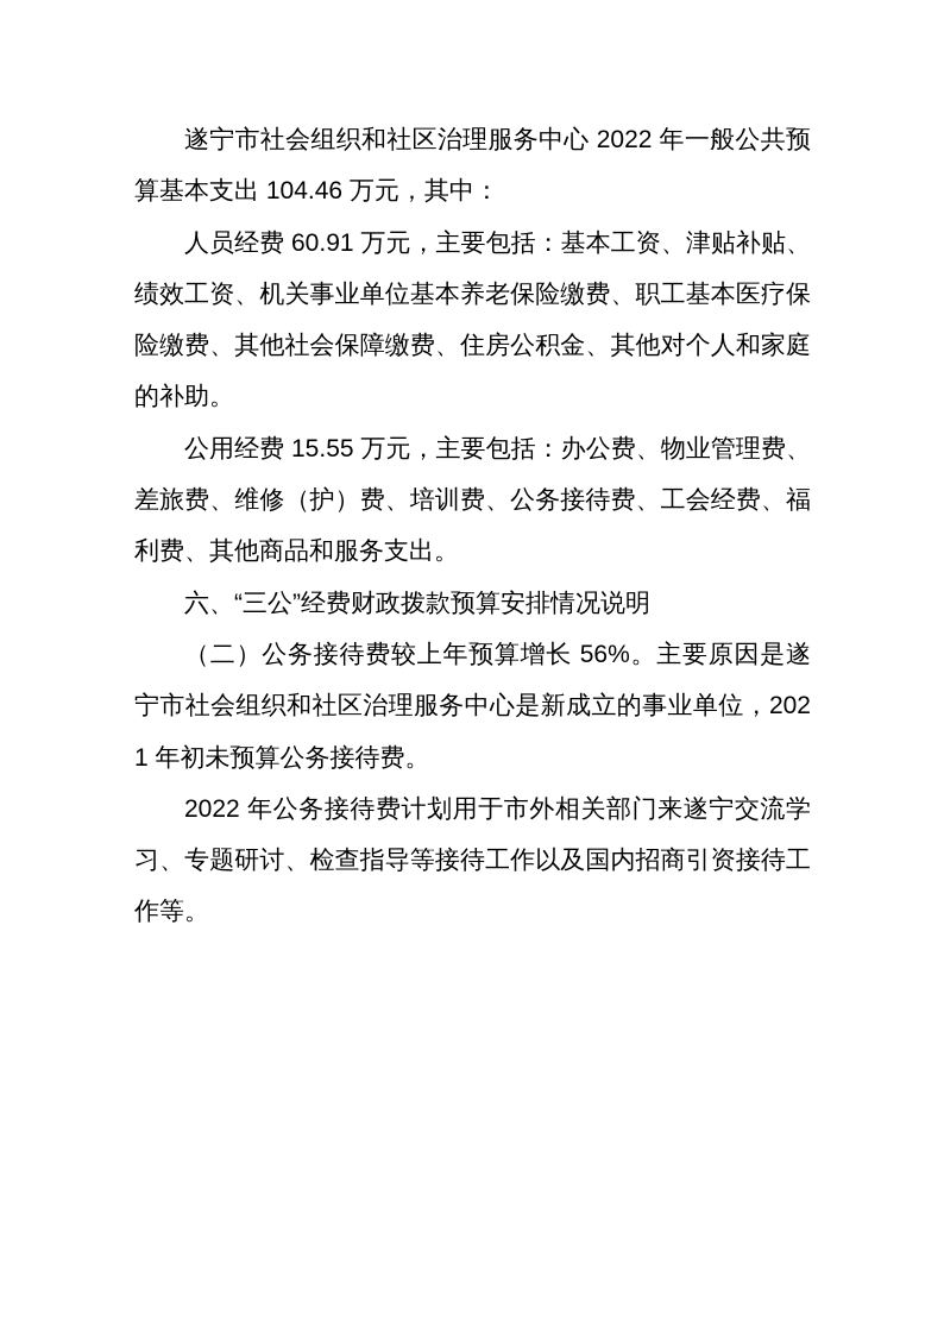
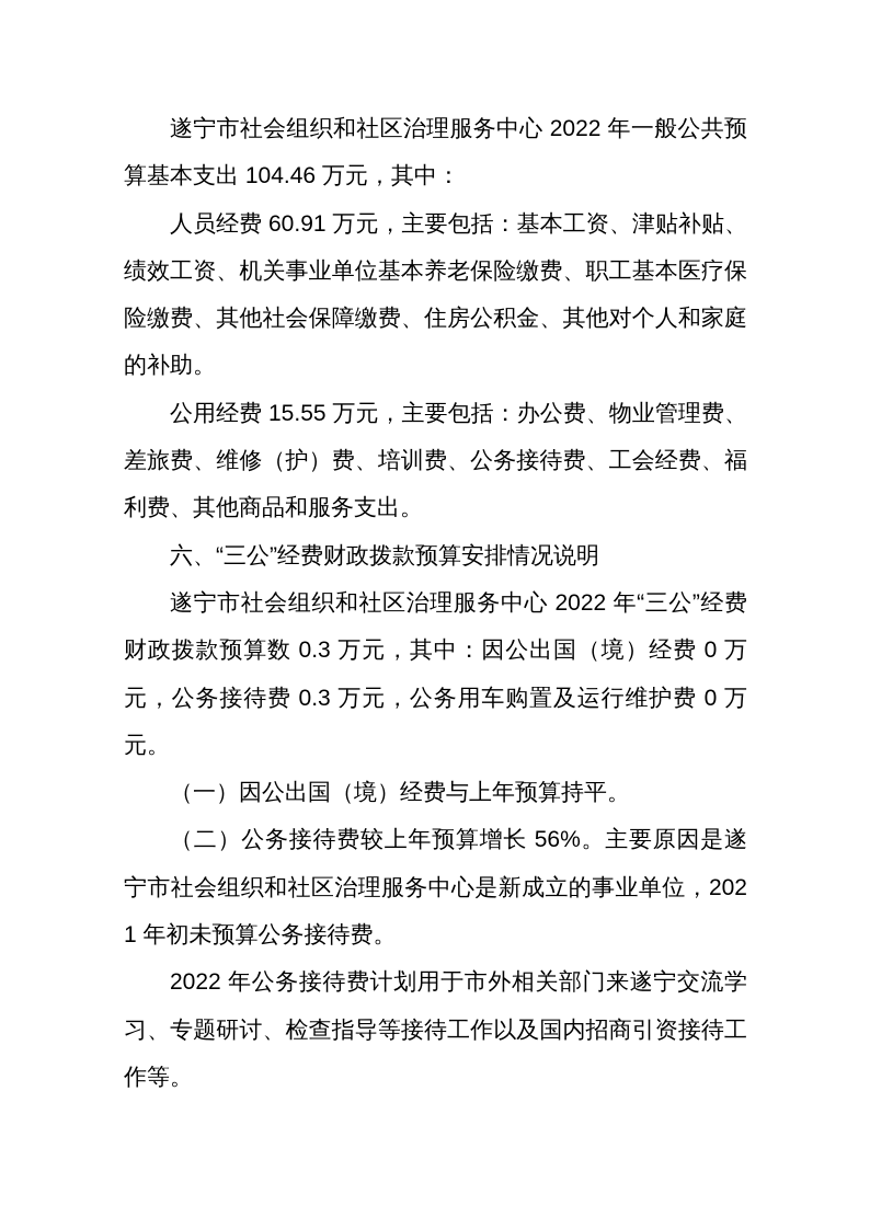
  遂宁市社会组织和社区治理服务中心 2022 年一般公共预算基本支出 104.46 万元，其中：
  人员经费 60.91 万元，主要包括：基本工资、津贴补贴、绩效工资、机关事业单位基本养老保险缴费、职工基本医疗保险缴费、其他社会保障缴费、住房公积金、其他对个人和家庭的补助。
  公用经费 15.55 万元，主要包括：办公费、物业管理费、差旅费、维修（护）费、培训费、公务接待费、工会经费、福利费、其他商品和服务支出。
  六、“三公”经费财政拨款预算安排情况说明
+ 遂宁市社会组织和社区治理服务中心 2022 年“三公”经费财政拨款预算数 0.3 万元，其中：因公出国（境）经费 0 万元，公务接待费 0.3 万元，公务用车购置及运行维护费 0 万元。
+ （一）因公出国（境）经费与上年预算持平。
  （二）公务接待费较上年预算增长 56%。主要原因是遂宁市社会组织和社区治理服务中心是新成立的事业单位，2021 年初未预算公务接待费。
  2022 年公务接待费计划用于市外相关部门来遂宁交流学习、专题研讨、检查指导等接待工作以及国内招商引资接待工作等。
